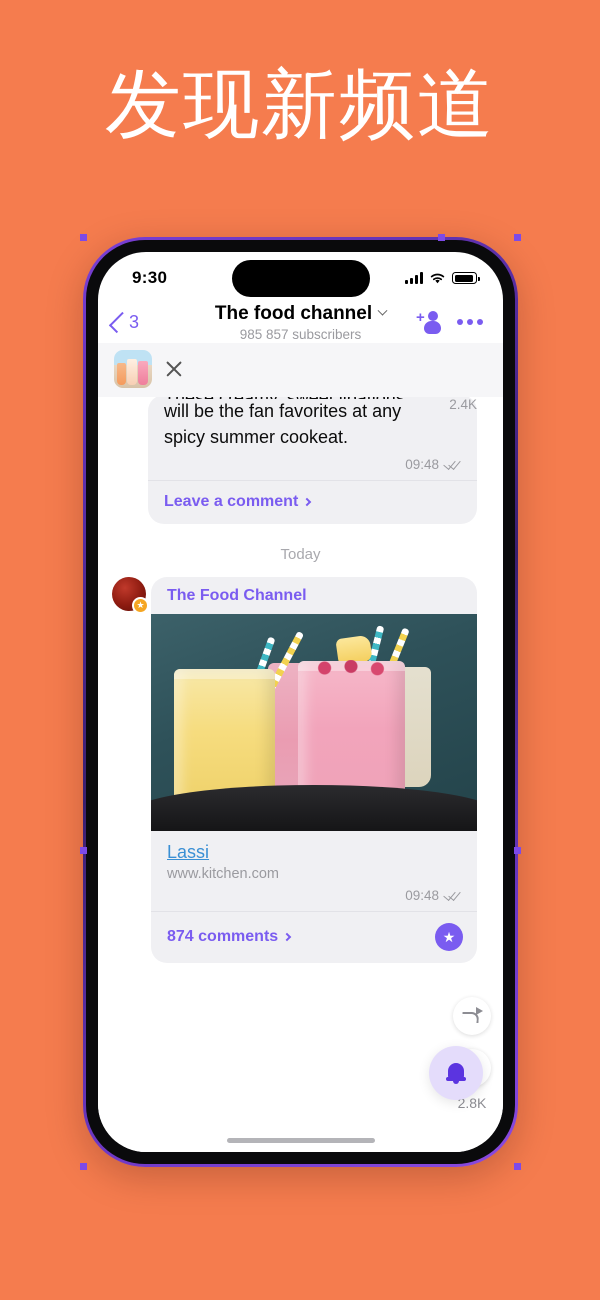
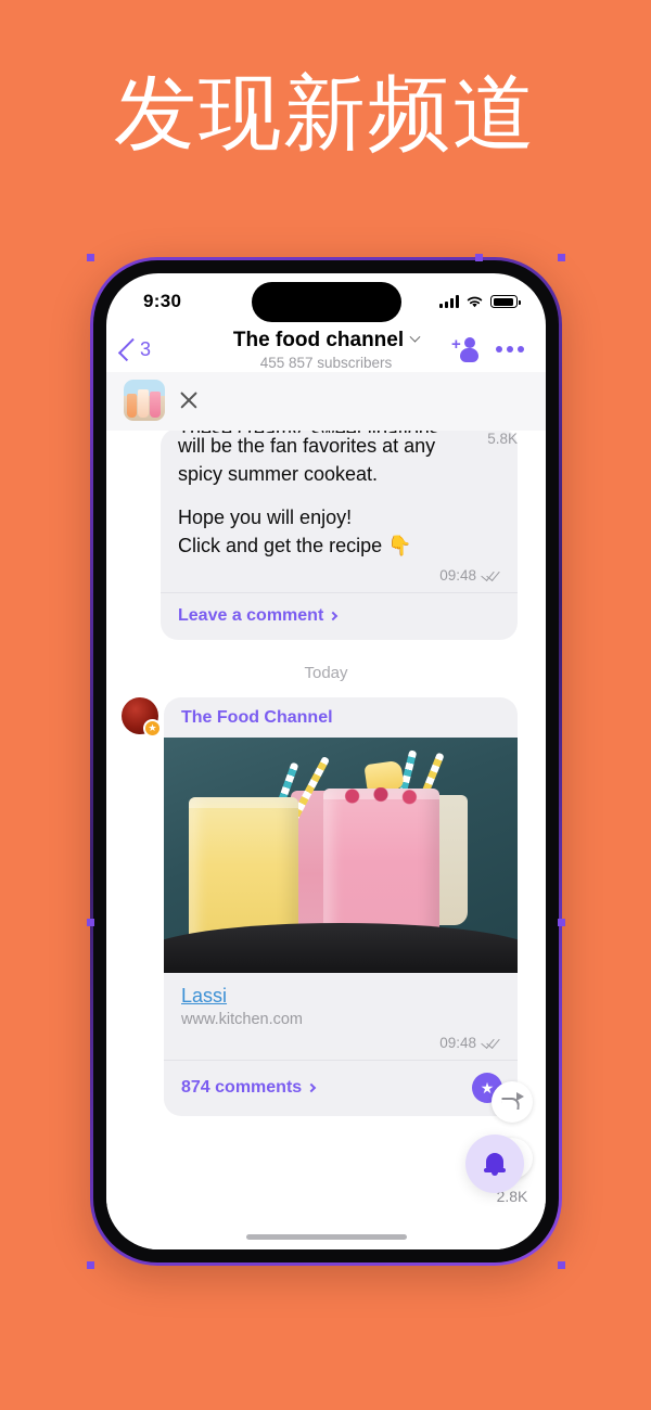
  发现新频道
  9:30
  3
  The food channel
- 985 857 subscribers
+ 455 857 subscribers
  +
- 2.4K
+ 5.8K
  These creamy, sweet libations,
  will be the fan favorites at any
  spicy summer cookeat.
+ Hope you will enjoy!
+ Click and get the recipe 👇
  09:48
  Leave a comment
  Today
  ★
  The Food Channel
  Lassi
  www.kitchen.com
  09:48
  874 comments
  ★
  2.8K
